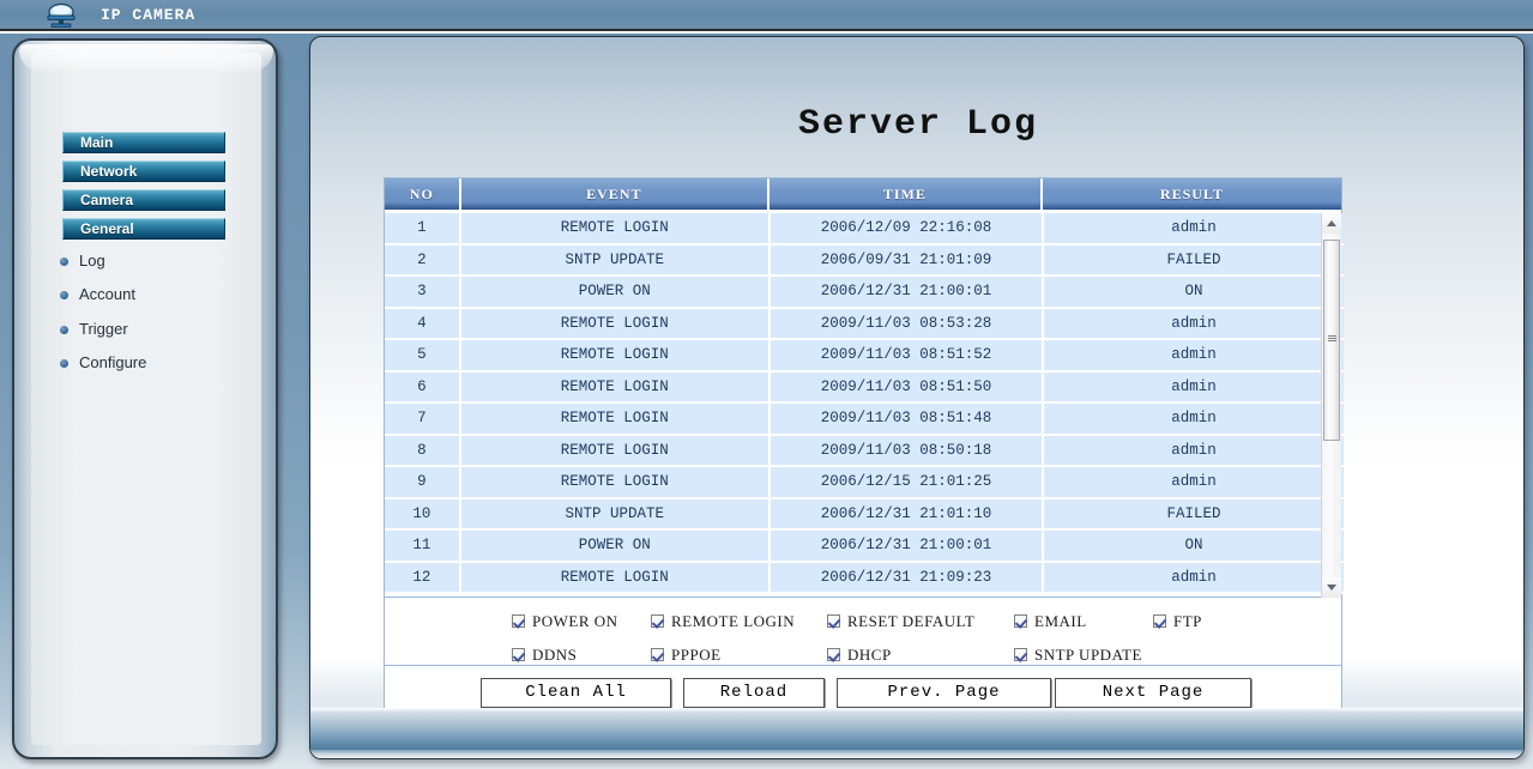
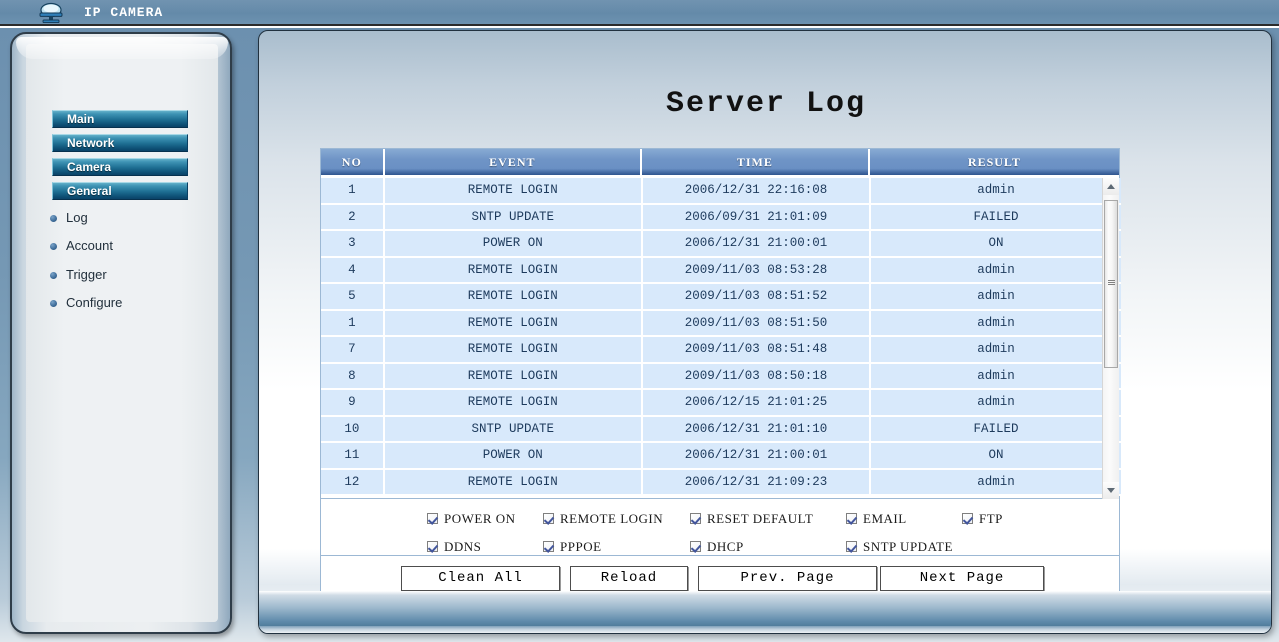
  IP CAMERA
  Main
  Network
  Camera
  General
  Log
  Account
  Trigger
  Configure
  Server Log
  NO	EVENT	TIME	RESULT
- 1	REMOTE LOGIN	2006/12/09 22:16:08	admin
+ 1	REMOTE LOGIN	2006/12/31 22:16:08	admin
  2	SNTP UPDATE	2006/09/31 21:01:09	FAILED
  3	POWER ON	2006/12/31 21:00:01	ON
  4	REMOTE LOGIN	2009/11/03 08:53:28	admin
  5	REMOTE LOGIN	2009/11/03 08:51:52	admin
- 6	REMOTE LOGIN	2009/11/03 08:51:50	admin
+ 1	REMOTE LOGIN	2009/11/03 08:51:50	admin
  7	REMOTE LOGIN	2009/11/03 08:51:48	admin
  8	REMOTE LOGIN	2009/11/03 08:50:18	admin
  9	REMOTE LOGIN	2006/12/15 21:01:25	admin
  10	SNTP UPDATE	2006/12/31 21:01:10	FAILED
  11	POWER ON	2006/12/31 21:00:01	ON
  12	REMOTE LOGIN	2006/12/31 21:09:23	admin
  POWER ON
  REMOTE LOGIN
  RESET DEFAULT
  EMAIL
  FTP
  DDNS
  PPPOE
  DHCP
  SNTP UPDATE
  Clean All
  Reload
  Prev. Page
  Next Page
